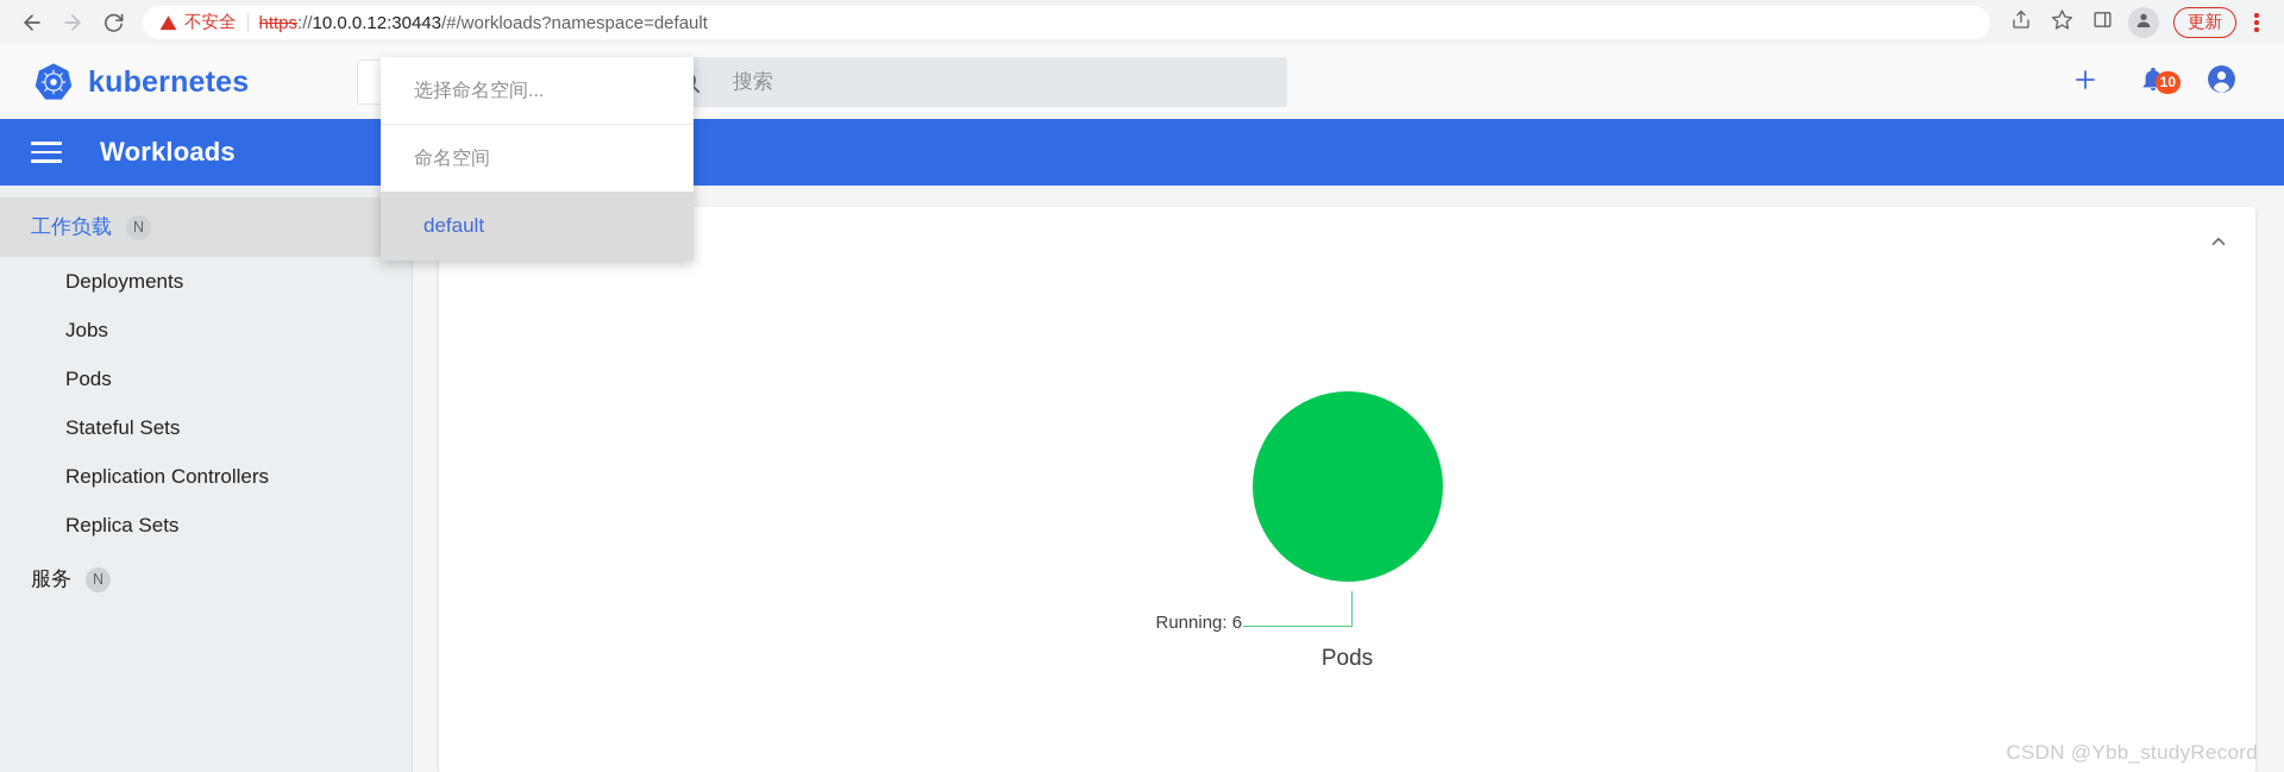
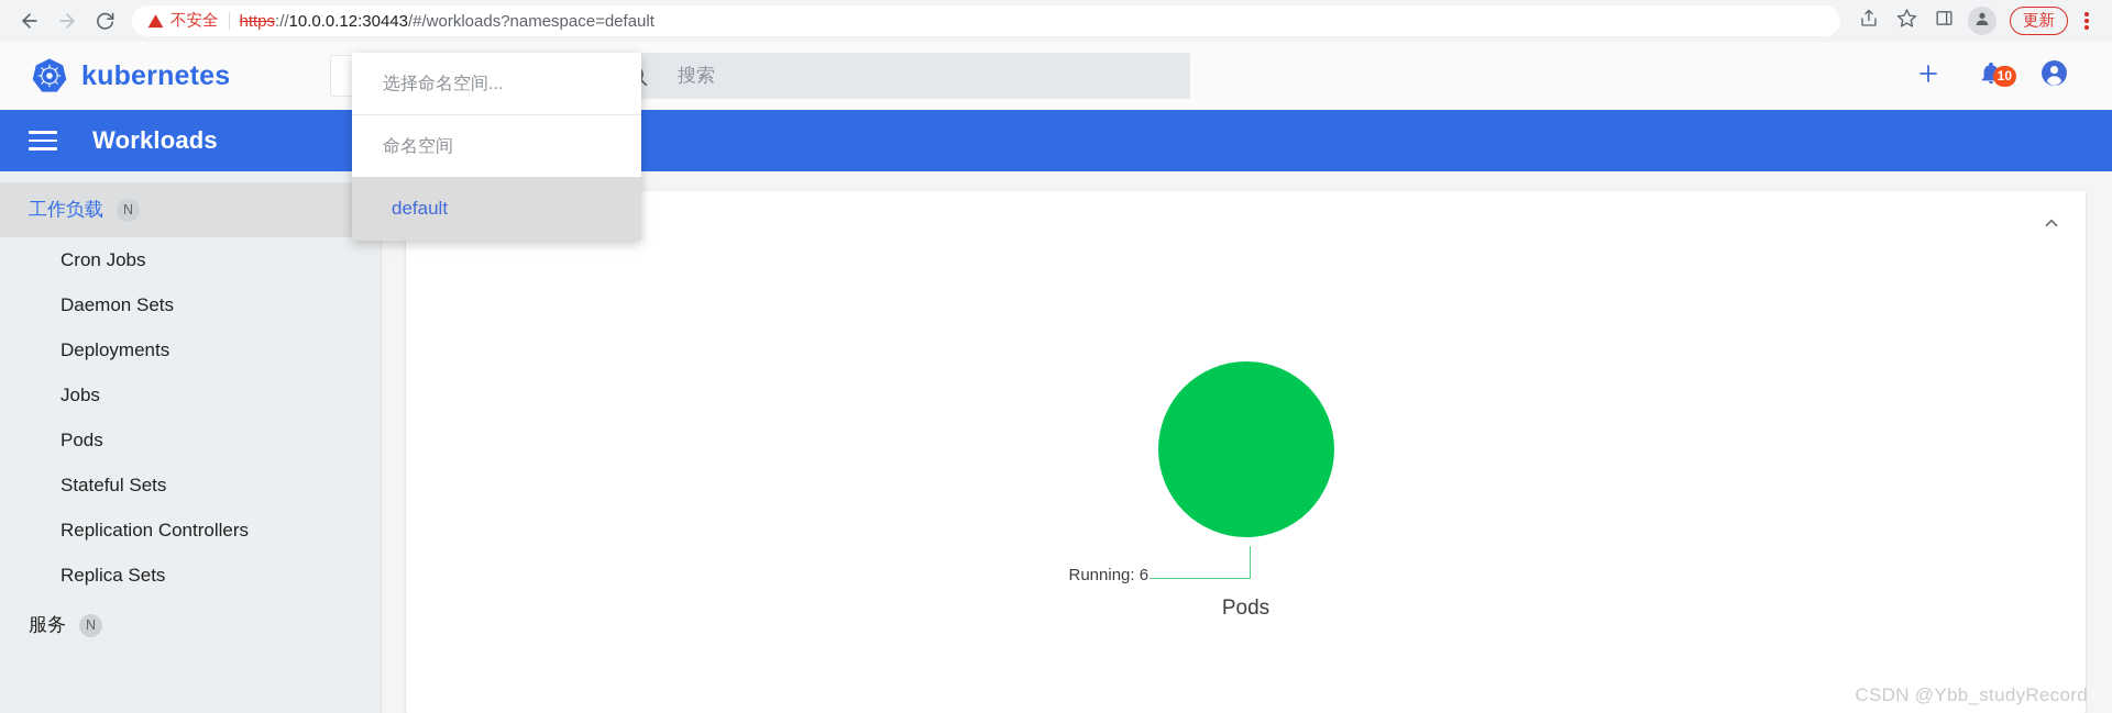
  不安全
  https://10.0.0.12:30443/#/workloads?namespace=default
  更新
  kubernetes
  搜索
  10
  Workloads
  工作负载
  N
+ Cron Jobs
+ Daemon Sets
  Deployments
  Jobs
  Pods
  Stateful Sets
  Replication Controllers
  Replica Sets
  服务
  N
  Running: 6
  Pods
  CSDN @Ybb_studyRecord
  选择命名空间...
  命名空间
  default
